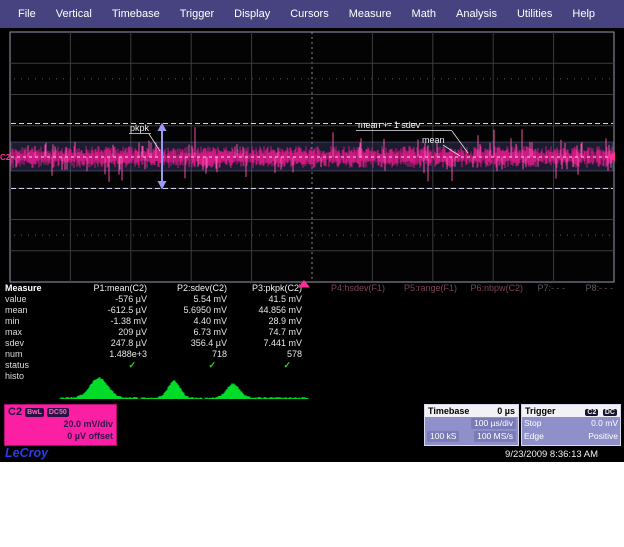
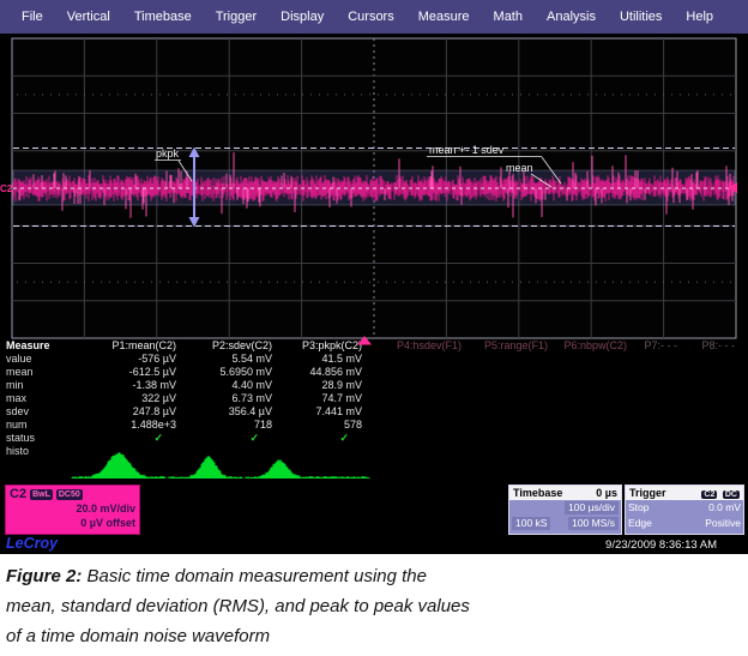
  File
  Vertical
  Timebase
  Trigger
  Display
  Cursors
  Measure
  Math
  Analysis
  Utilities
  Help
  pkpk
  mean +- 1 sdev
  mean
  C2
  Measure
  P1:mean(C2)
  P2:sdev(C2)
  P3:pkpk(C2)
  P4:hsdev(F1)
  P5:range(F1)
  P6:nbpw(C2)
  P7:- - -
  P8:- - -
  value
  -576 µV
  5.54 mV
  41.5 mV
  mean
  -612.5 µV
  5.6950 mV
  44.856 mV
  min
  -1.38 mV
  4.40 mV
  28.9 mV
  max
- 209 µV
+ 322 µV
  6.73 mV
  74.7 mV
  sdev
  247.8 µV
  356.4 µV
  7.441 mV
  num
  1.488e+3
  718
  578
  status
  ✓
  ✓
  ✓
  histo
  C2
  20.0 mV/div
  0 µV offset
  LeCroy
  Timebase
  0 µs
  100 µs/div
  100 kS
  100 MS/s
  Trigger
  Stop
  0.0 mV
  Edge
  Positive
  9/23/2009 8:36:13 AM
+ Figure 2: Basic time domain measurement using the
+ mean, standard deviation (RMS), and peak to peak values
+ of a time domain noise waveform
